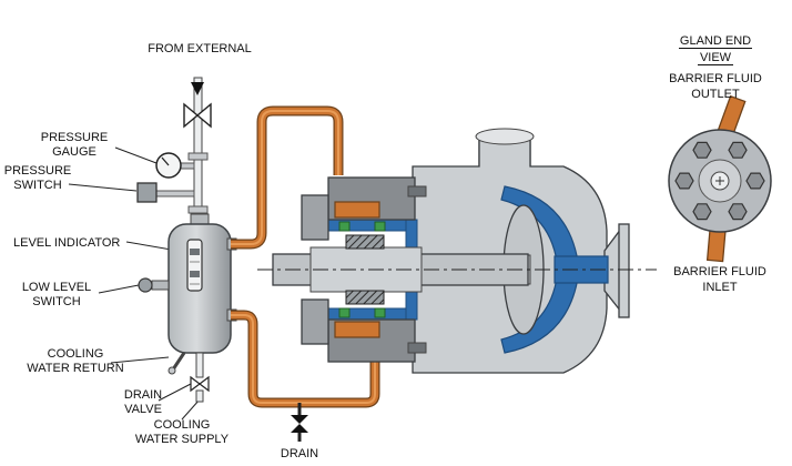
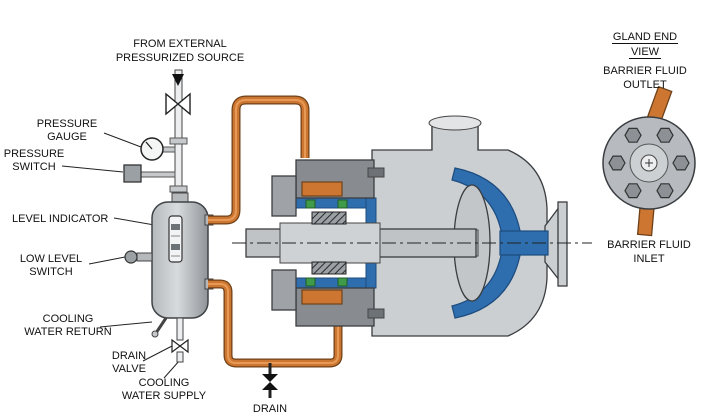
  FROM EXTERNAL
+ PRESSURIZED SOURCE
  PRESSURE
  GAUGE
  PRESSURE
  SWITCH
  LEVEL INDICATOR
  LOW LEVEL
  SWITCH
  COOLING
  WATER RETURN
  DRAIN
  VALVE
  COOLING
  WATER SUPPLY
  DRAIN
  GLAND END
  VIEW
  BARRIER FLUID
  OUTLET
  BARRIER FLUID
  INLET
